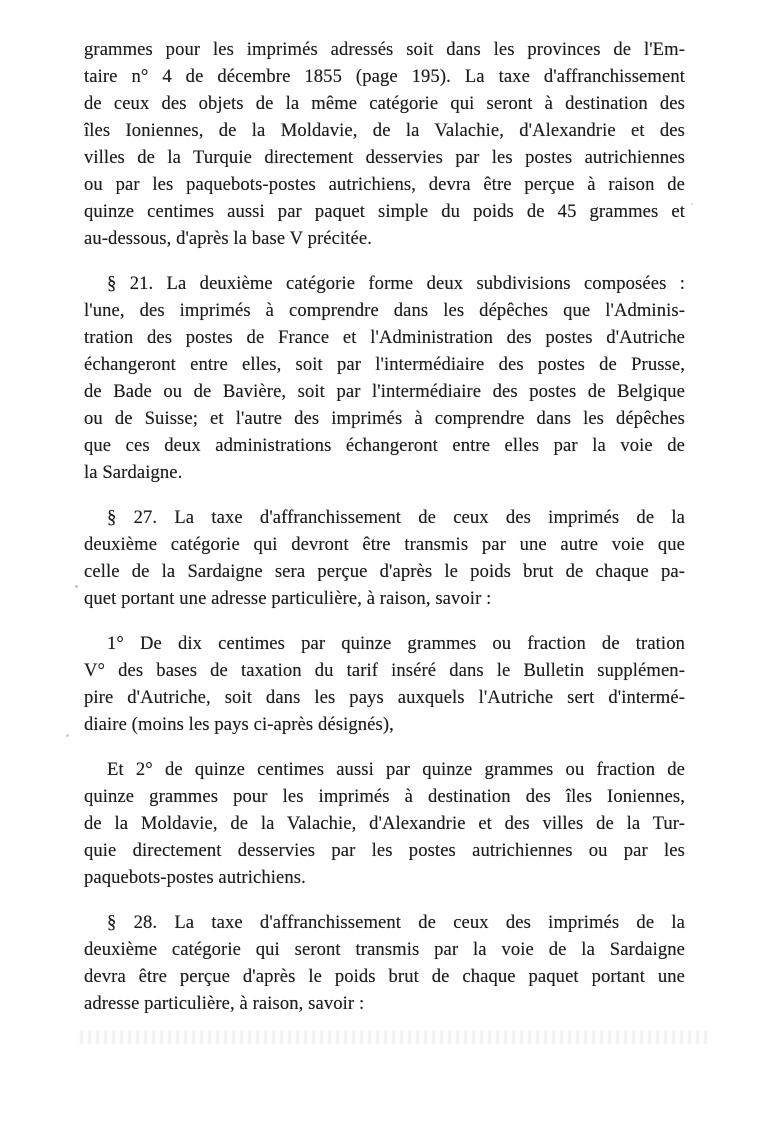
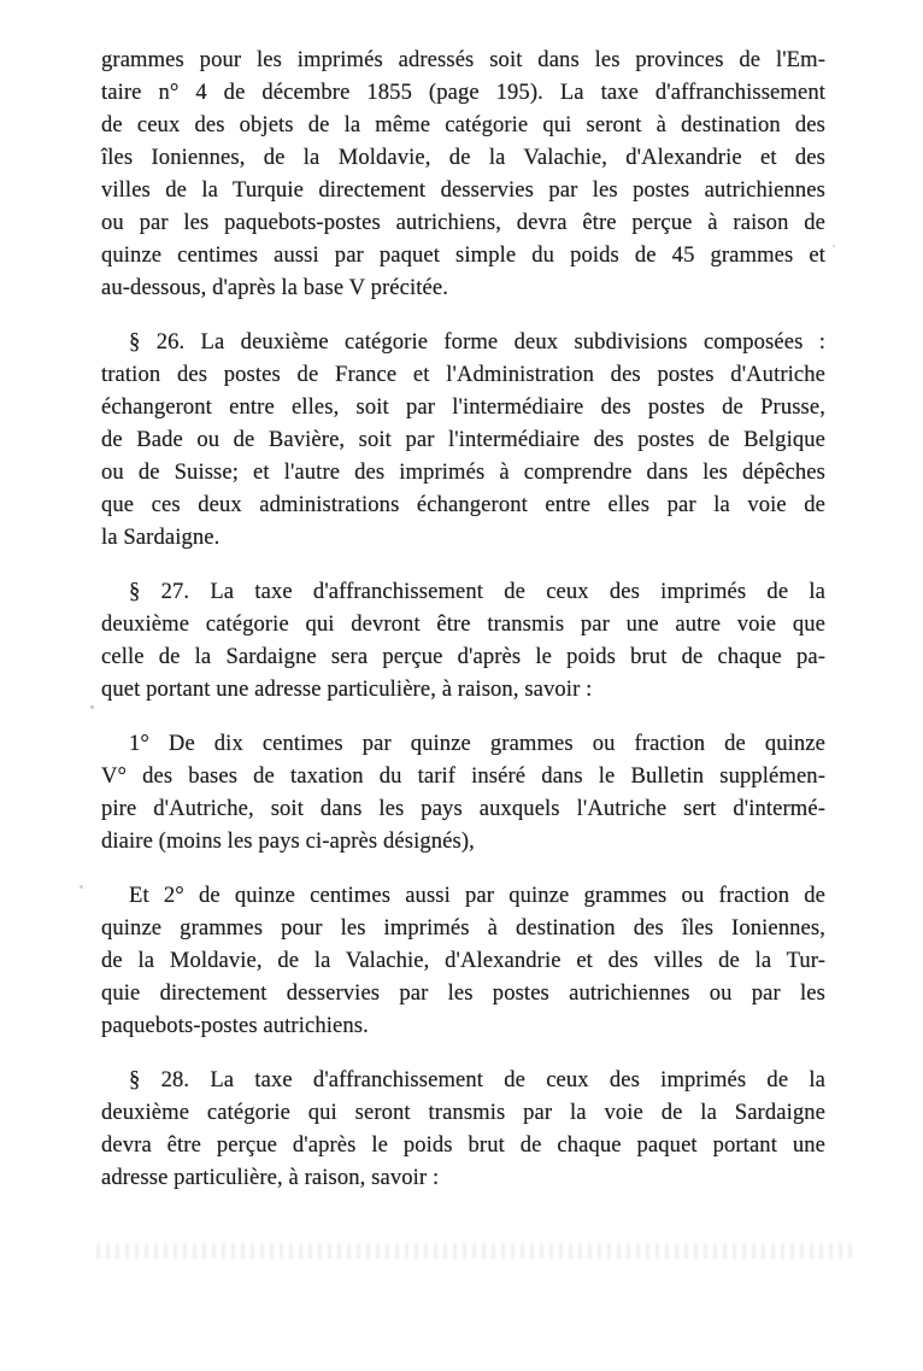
  grammes pour les imprimés adressés soit dans les provinces de l'Em-
  taire n° 4 de décembre 1855 (page 195). La taxe d'affranchissement
  de ceux des objets de la même catégorie qui seront à destination des
  îles Ioniennes, de la Moldavie, de la Valachie, d'Alexandrie et des
  villes de la Turquie directement desservies par les postes autrichiennes
  ou par les paquebots-postes autrichiens, devra être perçue à raison de
  quinze centimes aussi par paquet simple du poids de 45 grammes et
  au-dessous, d'après la base V précitée.
- § 21. La deuxième catégorie forme deux subdivisions composées :
+ § 26. La deuxième catégorie forme deux subdivisions composées :
- l'une, des imprimés à comprendre dans les dépêches que l'Adminis-
  tration des postes de France et l'Administration des postes d'Autriche
  échangeront entre elles, soit par l'intermédiaire des postes de Prusse,
  de Bade ou de Bavière, soit par l'intermédiaire des postes de Belgique
  ou de Suisse; et l'autre des imprimés à comprendre dans les dépêches
  que ces deux administrations échangeront entre elles par la voie de
  la Sardaigne.
  § 27. La taxe d'affranchissement de ceux des imprimés de la
  deuxième catégorie qui devront être transmis par une autre voie que
  celle de la Sardaigne sera perçue d'après le poids brut de chaque pa-
  quet portant une adresse particulière, à raison, savoir :
- 1° De dix centimes par quinze grammes ou fraction de tration
+ 1° De dix centimes par quinze grammes ou fraction de quinze
  V° des bases de taxation du tarif inséré dans le Bulletin supplémen-
  pire d'Autriche, soit dans les pays auxquels l'Autriche sert d'intermé-
  diaire (moins les pays ci-après désignés),
  Et 2° de quinze centimes aussi par quinze grammes ou fraction de
  quinze grammes pour les imprimés à destination des îles Ioniennes,
  de la Moldavie, de la Valachie, d'Alexandrie et des villes de la Tur-
  quie directement desservies par les postes autrichiennes ou par les
  paquebots-postes autrichiens.
  § 28. La taxe d'affranchissement de ceux des imprimés de la
  deuxième catégorie qui seront transmis par la voie de la Sardaigne
  devra être perçue d'après le poids brut de chaque paquet portant une
  adresse particulière, à raison, savoir :
